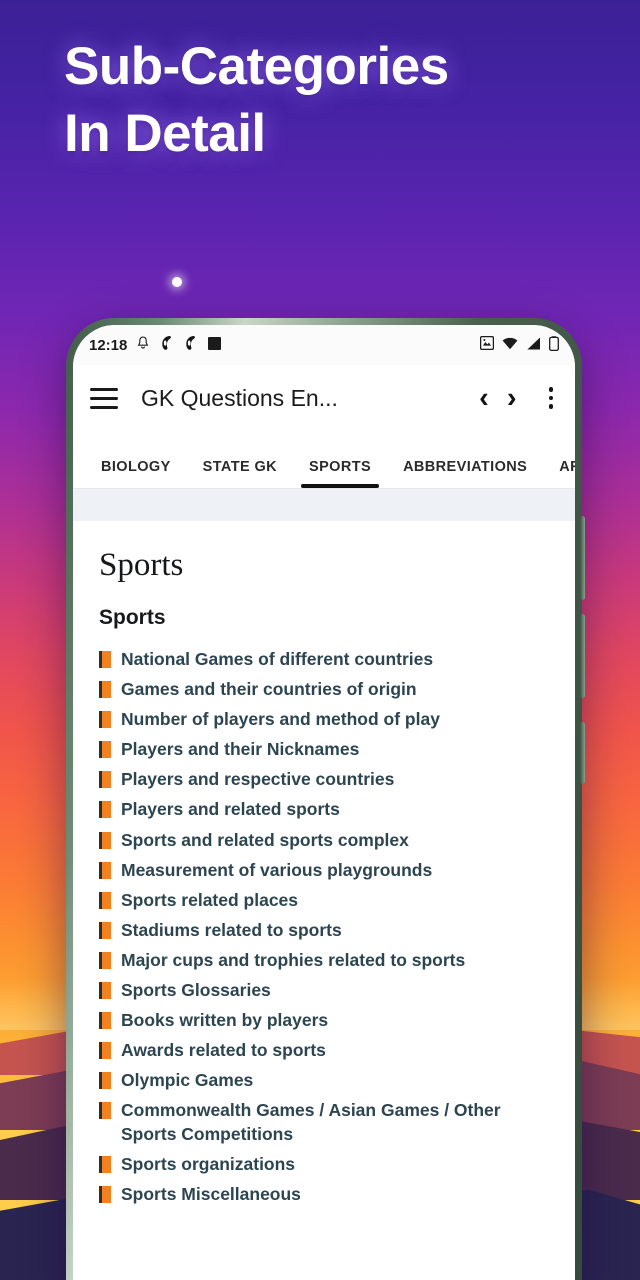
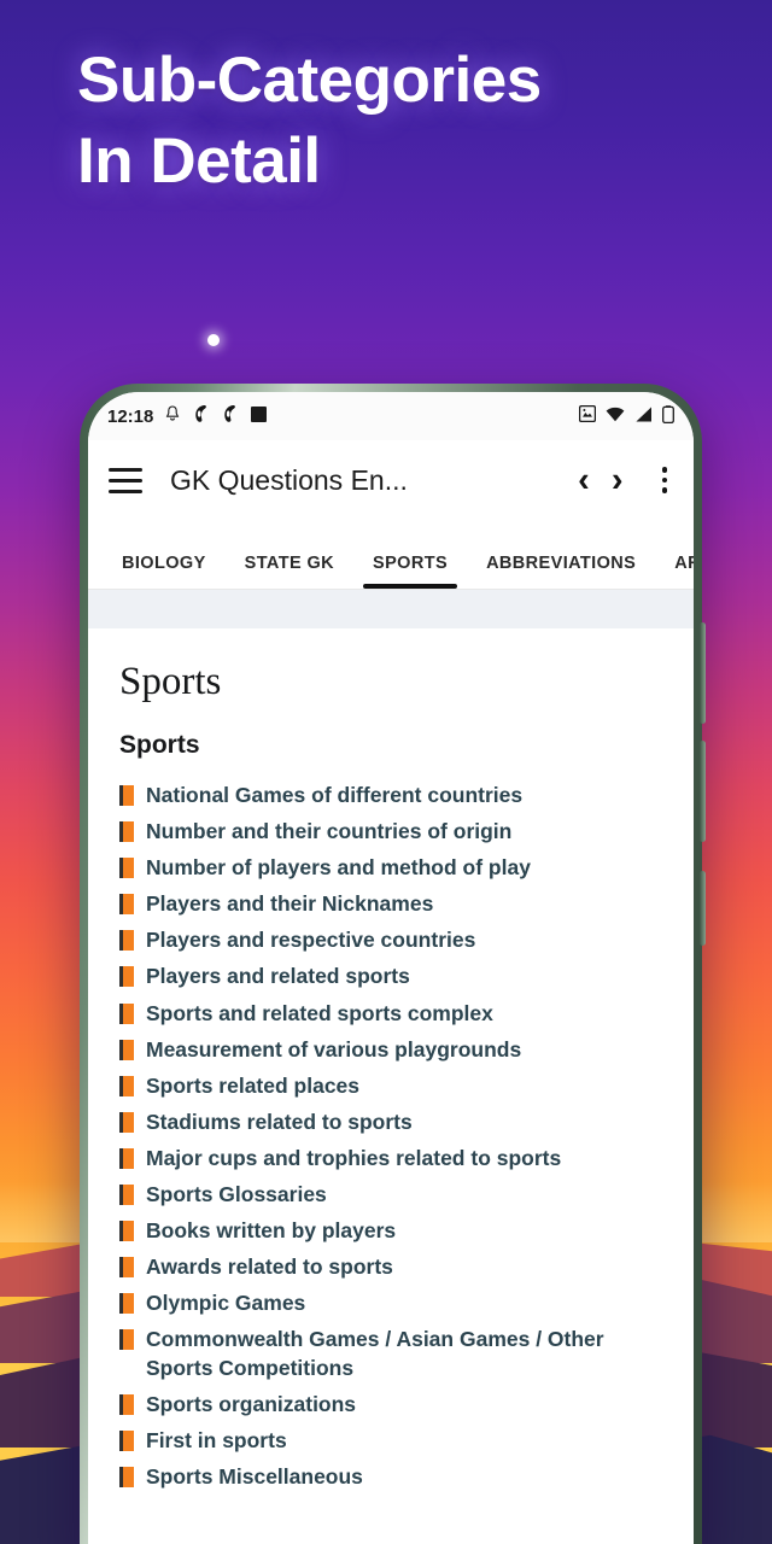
  Sub-Categories
  In Detail
  12:18
  GK Questions En...
  ‹
  ›
  BIOLOGY
  STATE GK
  SPORTS
  ABBREVIATIONS
  Sports
  Sports
  National Games of different countries
- Games and their countries of origin
+ Number and their countries of origin
  Number of players and method of play
  Players and their Nicknames
  Players and respective countries
  Players and related sports
  Sports and related sports complex
  Measurement of various playgrounds
  Sports related places
  Stadiums related to sports
  Major cups and trophies related to sports
  Sports Glossaries
  Books written by players
  Awards related to sports
  Olympic Games
  Commonwealth Games / Asian Games / Other Sports Competitions
  Sports organizations
+ First in sports
  Sports Miscellaneous
